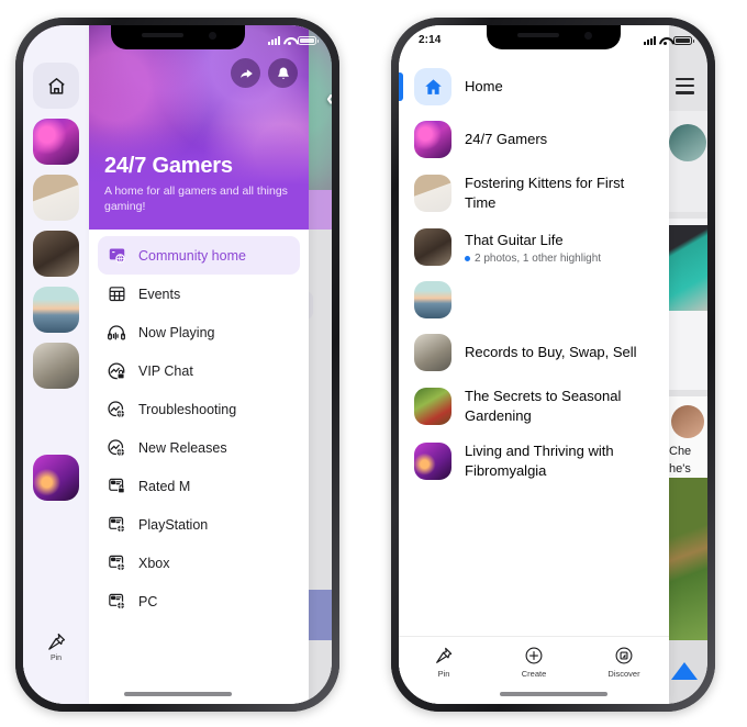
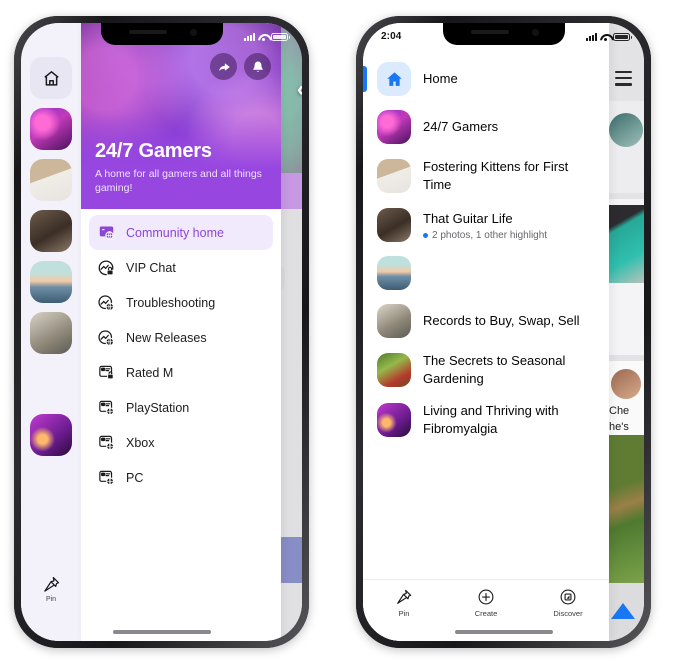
  ‹
  24/7 Gamers
  A home for all gamers and all things gaming!
  Community home
- Events
- Now Playing
  VIP Chat
  Troubleshooting
  New Releases
  Rated M
  PlayStation
  Xbox
  PC
  Che
  he's
  Home
  24/7 Gamers
  Fostering Kittens for First Time
  That Guitar Life
  2 photos, 1 other highlight
  Records to Buy, Swap, Sell
  The Secrets to Seasonal Gardening
  Living and Thriving with Fibromyalgia
  Pin
  Create
  Discover
- 2:14
+ 2:04
